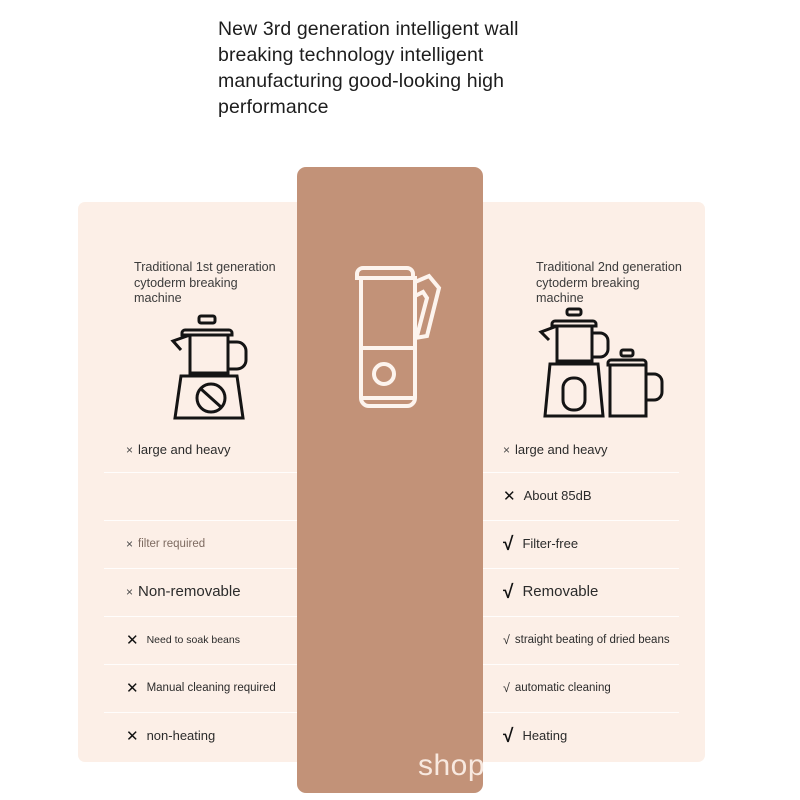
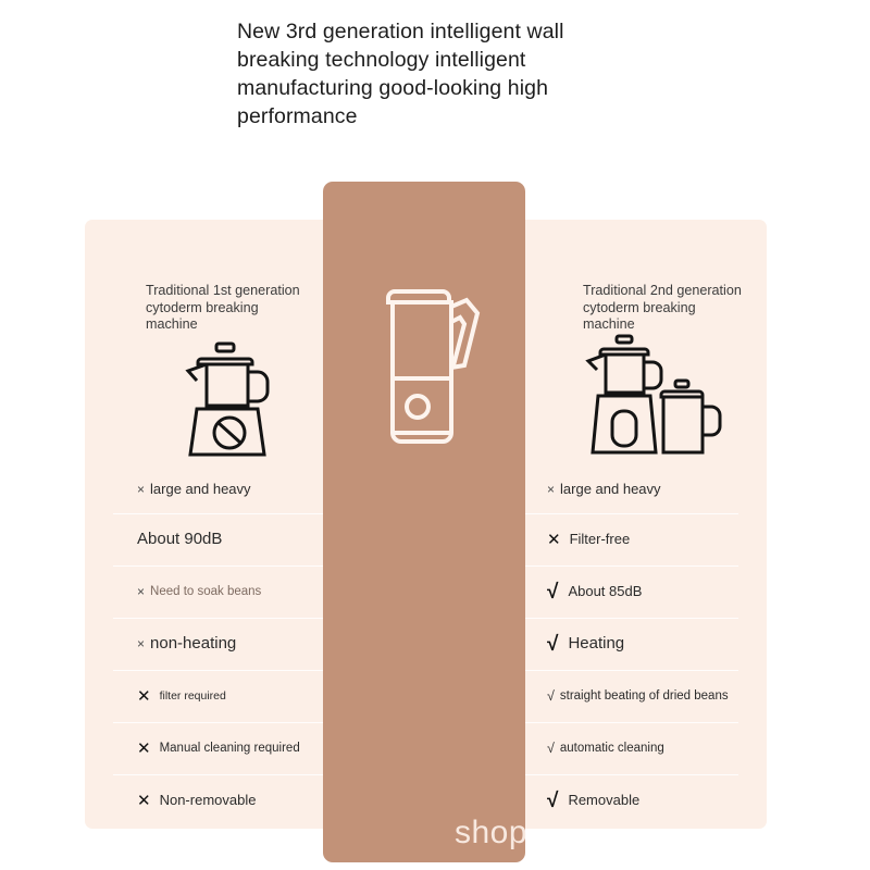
  New 3rd generation intelligent wall breaking technology intelligent manufacturing good-looking high performance
  Traditional 1st generation cytoderm breaking machine
  Traditional 2nd generation cytoderm breaking machine
  ×
  large and heavy
  ×
  large and heavy
+ About 90dB
  ✕
- About 85dB
+ Filter-free
  ×
- filter required
+ Need to soak beans
  √
- Filter-free
+ About 85dB
  ×
- Non-removable
+ non-heating
  √
- Removable
+ Heating
  ✕
- Need to soak beans
+ filter required
  √
  straight beating of dried beans
  ✕
  Manual cleaning required
  √
  automatic cleaning
  ✕
- non-heating
+ Non-removable
  √
- Heating
+ Removable
  shop
